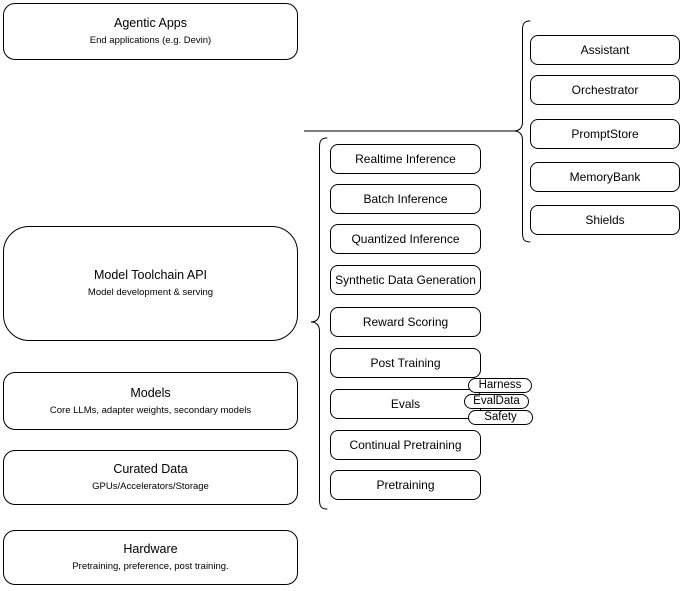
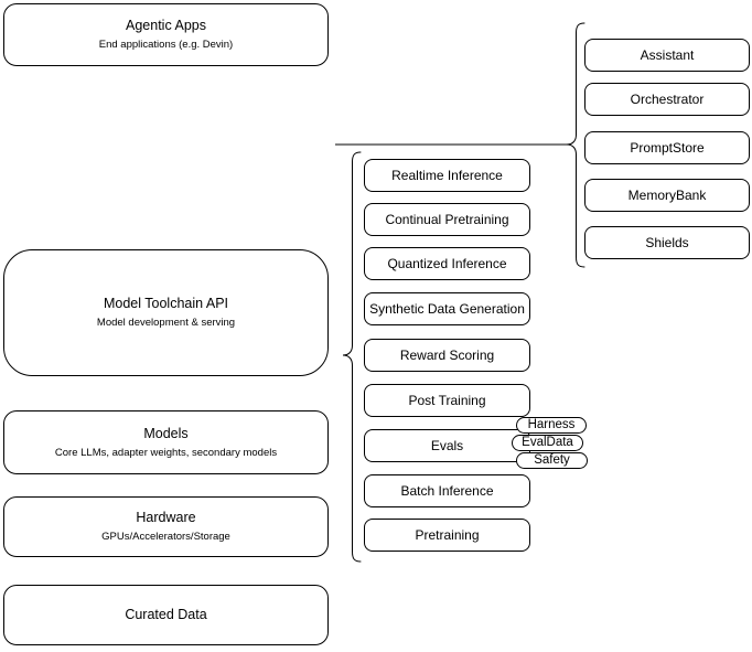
  Agentic Apps
  End applications (e.g. Devin)
  Model Toolchain API
  Model development & serving
  Models
  Core LLMs, adapter weights, secondary models
- Curated Data
+ Hardware
  GPUs/Accelerators/Storage
- Hardware
+ Curated Data
- Pretraining, preference, post training.
  Realtime Inference
- Batch Inference
+ Continual Pretraining
  Quantized Inference
  Synthetic Data Generation
  Reward Scoring
  Post Training
  Evals
- Continual Pretraining
+ Batch Inference
  Pretraining
  Harness
  EvalData
  Safety
  Assistant
  Orchestrator
  PromptStore
  MemoryBank
  Shields
